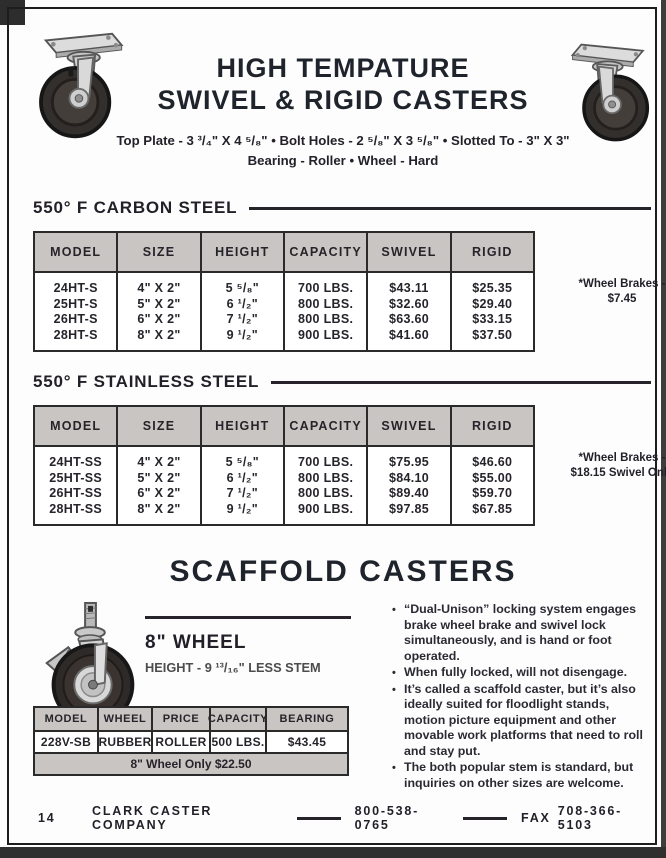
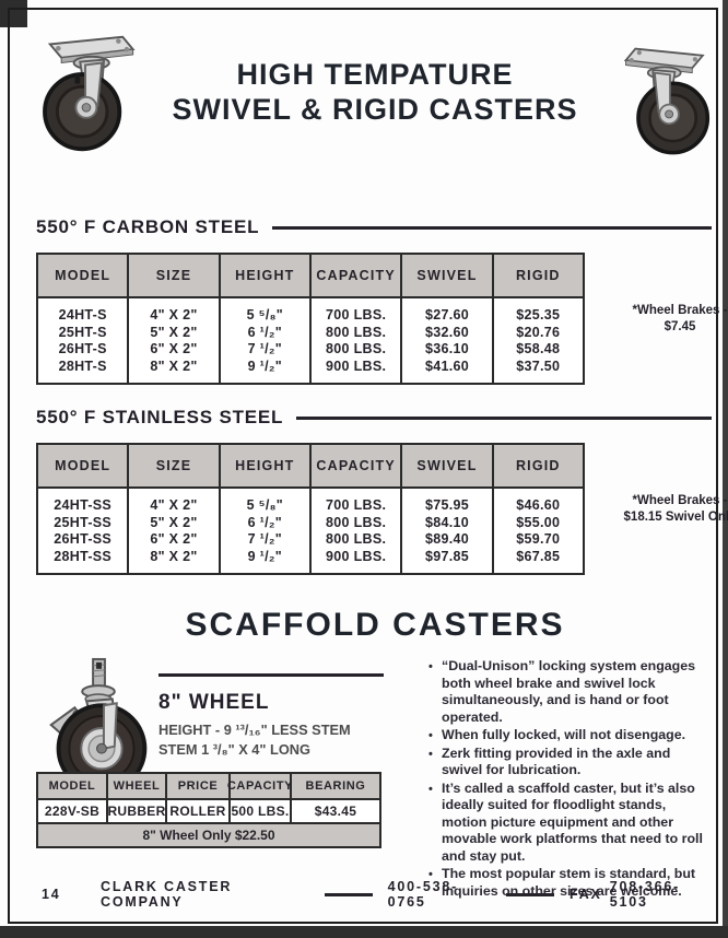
  HIGH TEMPATURE
  SWIVEL & RIGID CASTERS
- Top Plate - 3 ³/₄" X 4 ⁵/₈" • Bolt Holes - 2 ⁵/₈" X 3 ⁵/₈" • Slotted To - 3" X 3"
- Bearing - Roller • Wheel - Hard
  550° F CARBON STEEL
  MODEL
  24HT-S
  25HT-S
  26HT-S
  28HT-S
  SIZE
  4" X 2"
  5" X 2"
  6" X 2"
  8" X 2"
  HEIGHT
  5 ⁵/₈"
  6 ¹/₂"
  7 ¹/₂"
  9 ¹/₂"
  CAPACITY
  700 LBS.
  800 LBS.
  800 LBS.
  900 LBS.
  SWIVEL
- $43.11
+ $27.60
  $32.60
- $63.60
+ $36.10
  $41.60
  RIGID
  $25.35
- $29.40
+ $20.76
- $33.15
+ $58.48
  $37.50
  *Wheel Brakes -
  $7.45
  550° F STAINLESS STEEL
  MODEL
  24HT-SS
  25HT-SS
  26HT-SS
  28HT-SS
  SIZE
  4" X 2"
  5" X 2"
  6" X 2"
  8" X 2"
  HEIGHT
  5 ⁵/₈"
  6 ¹/₂"
  7 ¹/₂"
  9 ¹/₂"
  CAPACITY
  700 LBS.
  800 LBS.
  800 LBS.
  900 LBS.
  SWIVEL
  $75.95
  $84.10
  $89.40
  $97.85
  RIGID
  $46.60
  $55.00
  $59.70
  $67.85
  *Wheel Brakes -
  $18.15 Swivel Onl
  SCAFFOLD CASTERS
  8" WHEEL
  HEIGHT - 9 ¹³/₁₆" LESS STEM
+ STEM 1 ³/₈" X 4" LONG
  MODEL
  WHEEL
  PRICE
  CAPACITY
  BEARING
  228V-SB
  RUBBER
  ROLLER
  500 LBS.
  $43.45
  8" Wheel Only $22.50
- “Dual-Unison” locking system engages brake wheel brake and swivel lock simultaneously, and is hand or foot operated.
+ “Dual-Unison” locking system engages both wheel brake and swivel lock simultaneously, and is hand or foot operated.
  When fully locked, will not disengage.
+ Zerk fitting provided in the axle and swivel for lubrication.
  It’s called a scaffold caster, but it’s also ideally suited for floodlight stands, motion picture equipment and other movable work platforms that need to roll and stay put.
- The both popular stem is standard, but inquiries on other sizes are welcome.
+ The most popular stem is standard, but inquiries on other sizes are welcome.
  14
  CLARK CASTER COMPANY
- 800-538-0765
+ 400-538-0765
  FAX
  708-366-5103
